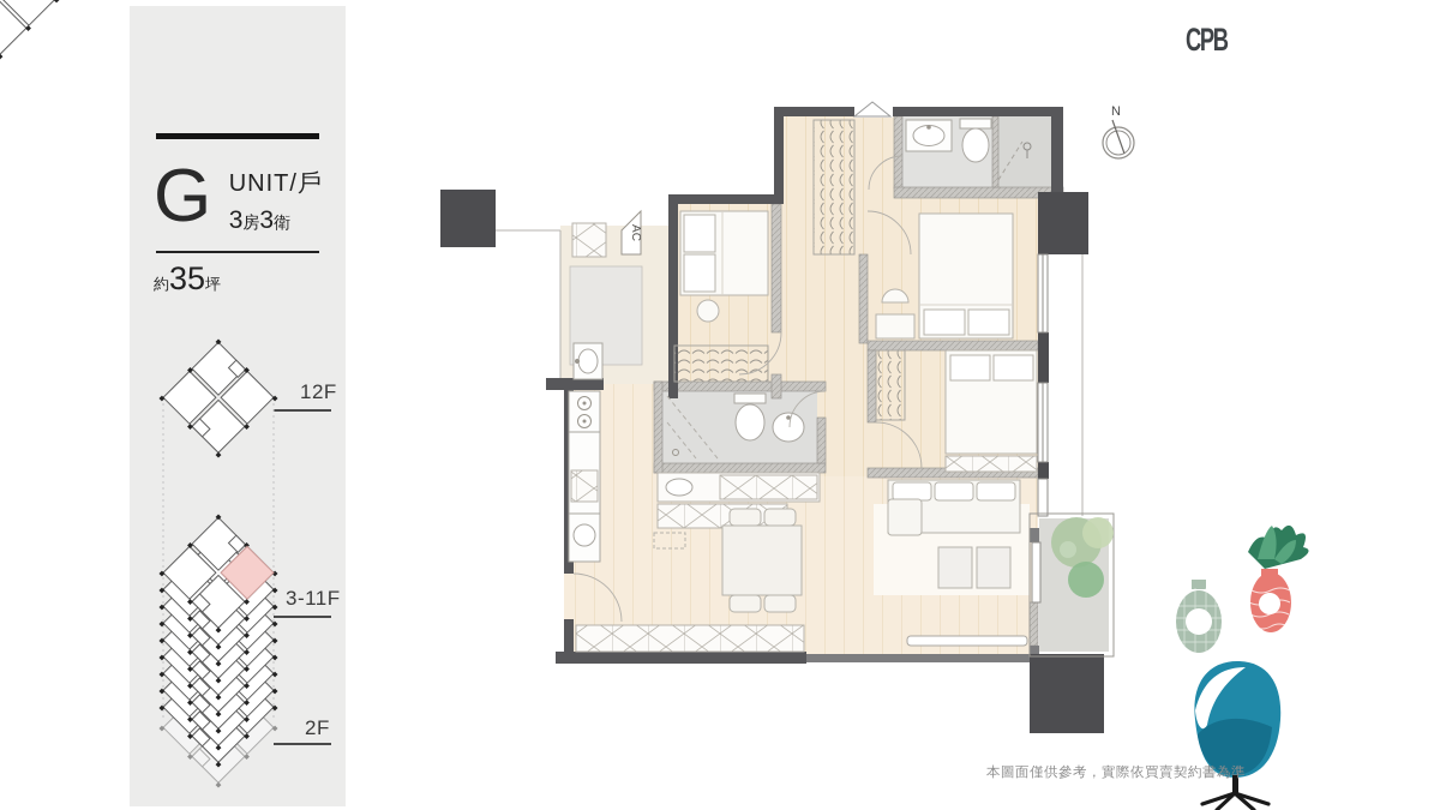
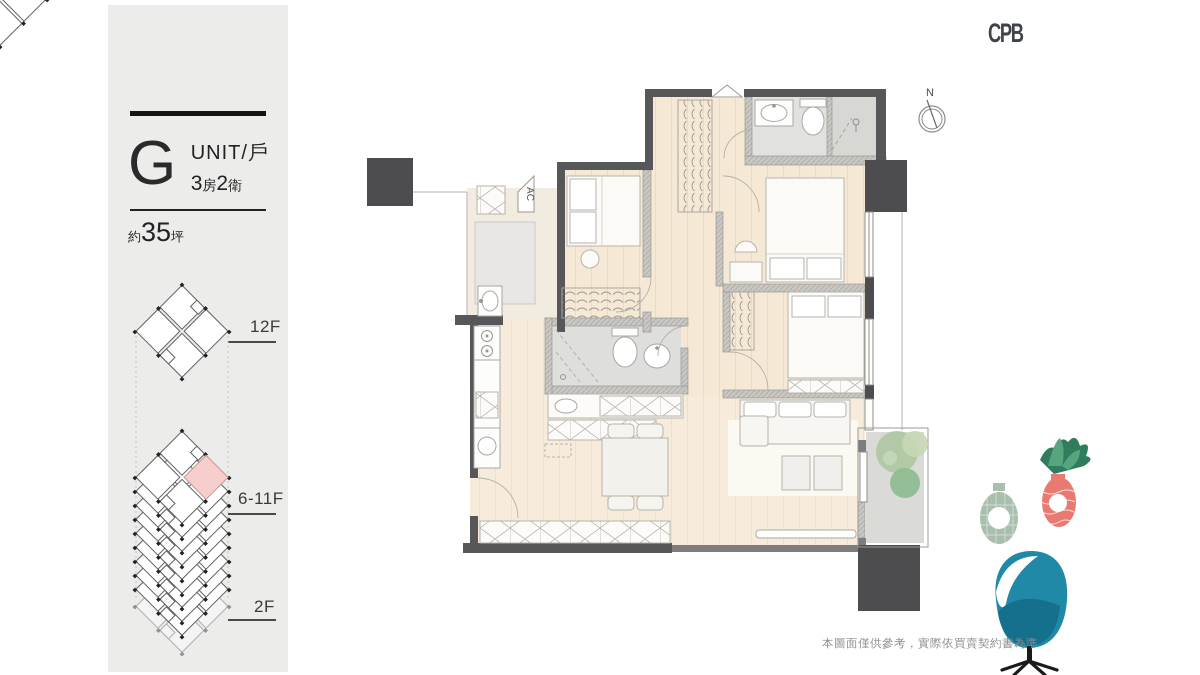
  G
  UNIT/戶
- 3房3衛
+ 3房2衛
  約35坪
  12F
- 3-11F
+ 6-11F
  2F
  N
  CPB
  本圖面僅供參考，實際依買賣契約書為準
